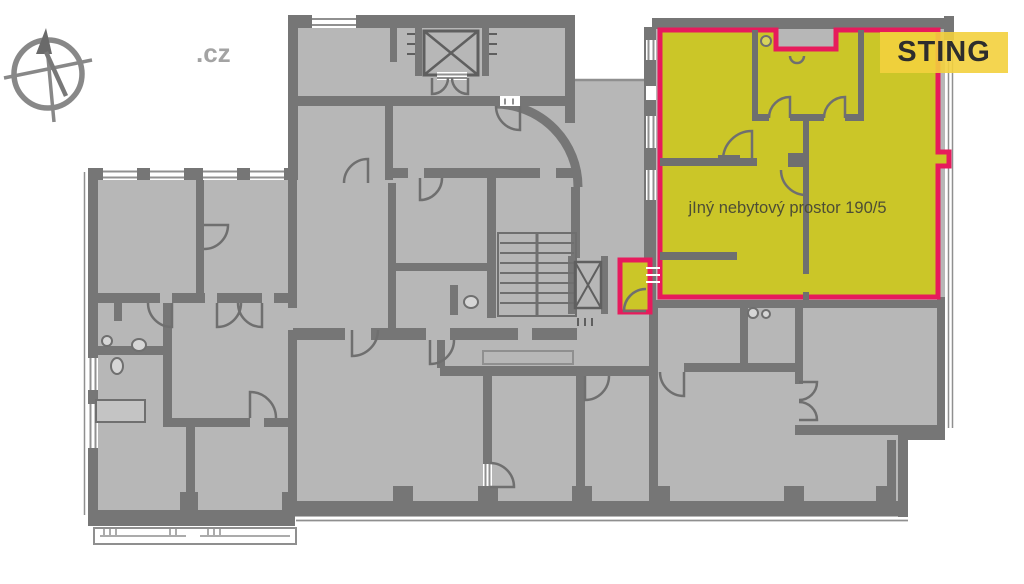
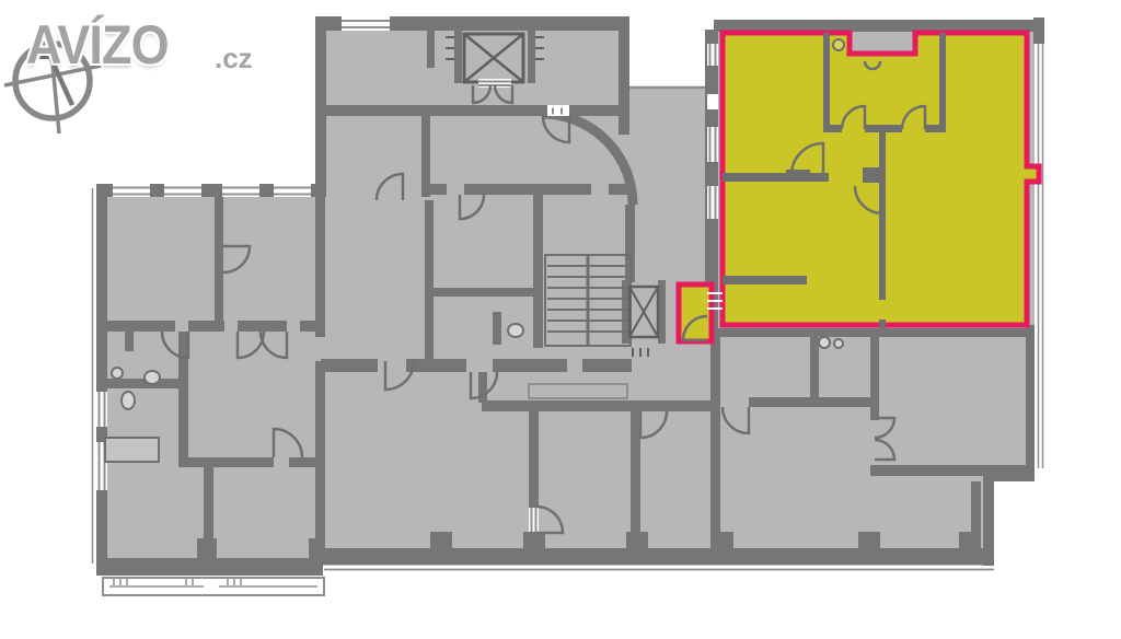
+ AVÍZO
  .cz
- STING
- jIný nebytový prostor 190/5
